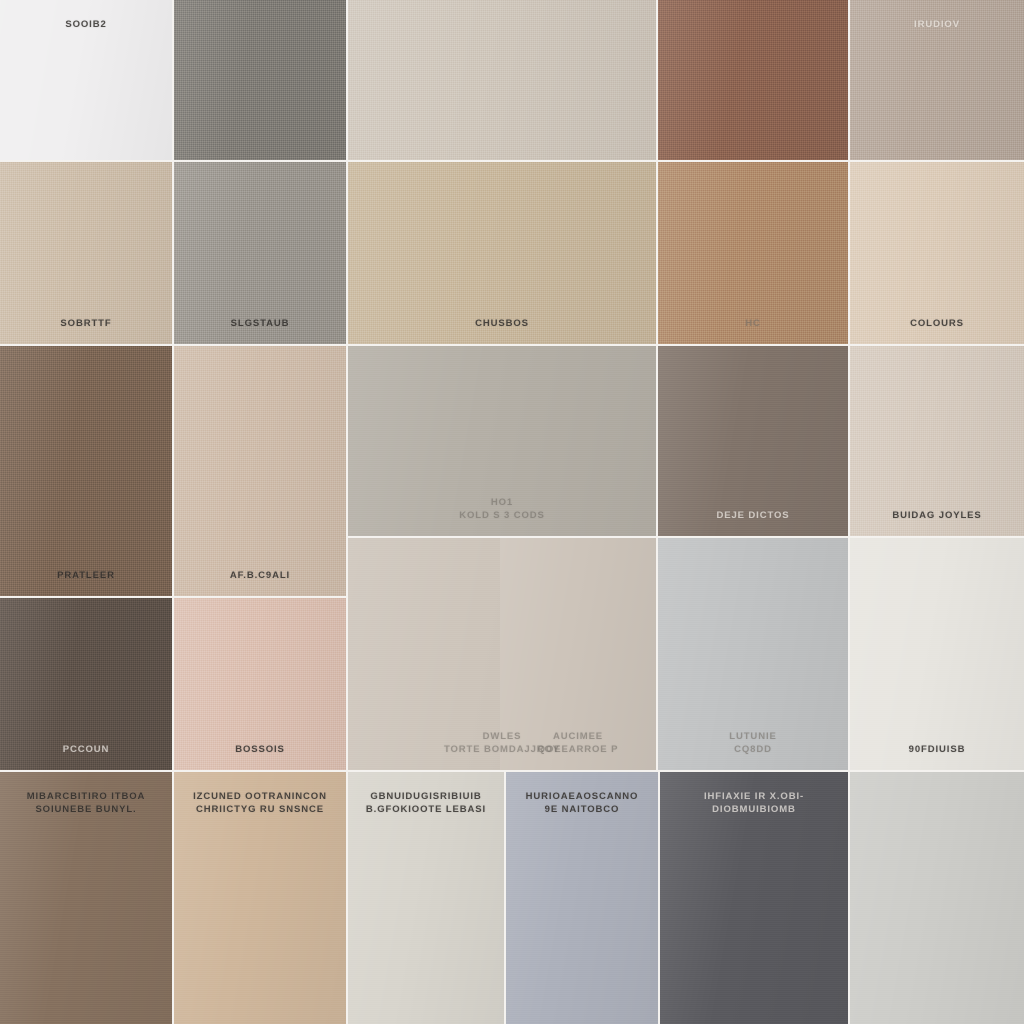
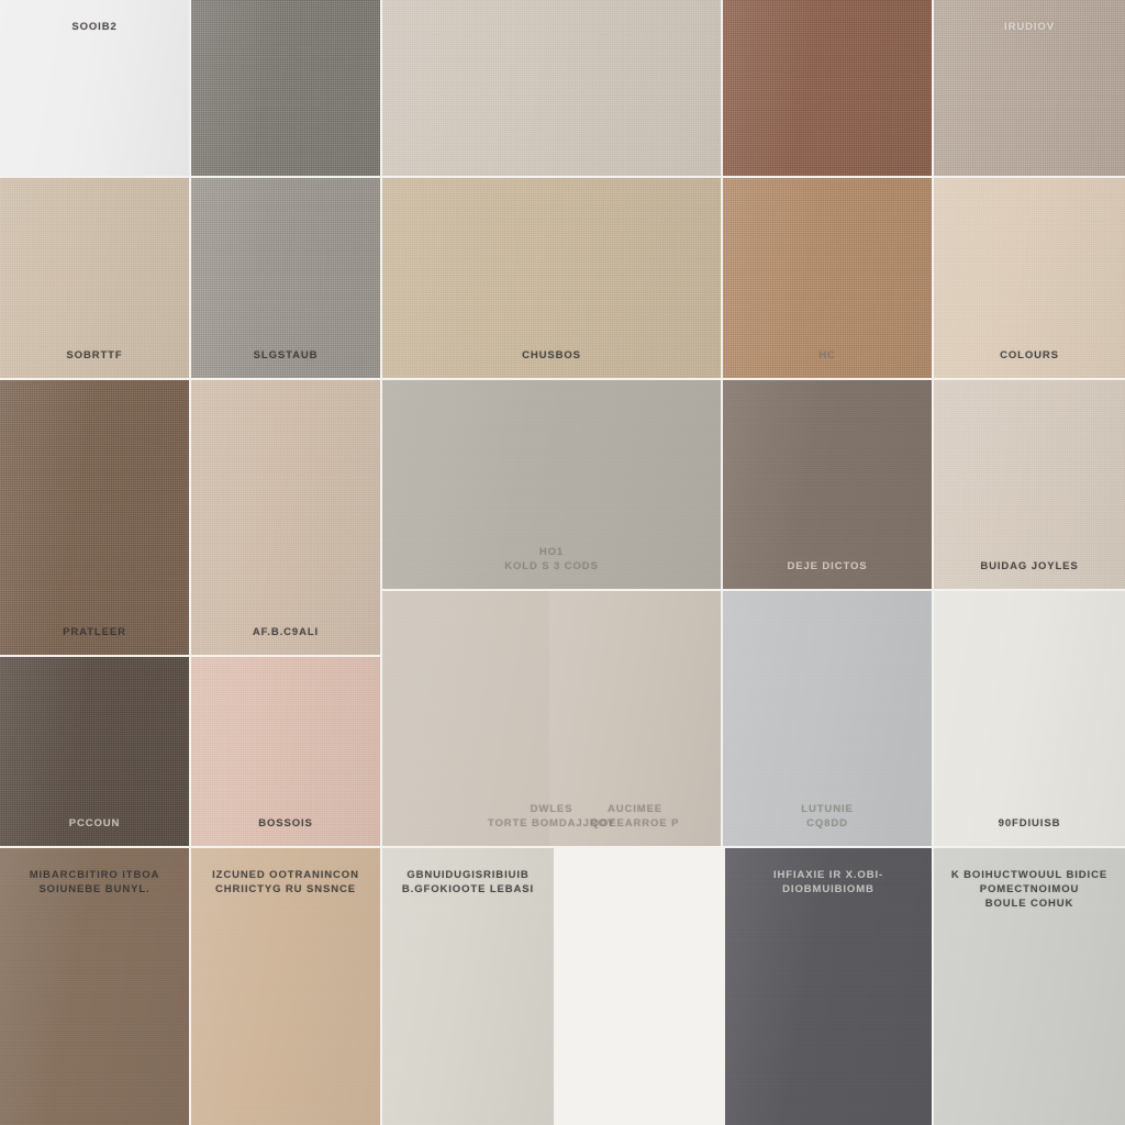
  SOOIB2
  IRUDIOV
  SOBRTTF
  SLGSTAUB
  CHUSBOS
  HC
  COLOURS
  PRATLEER
  AF.B.C9ALI
  HO1
  KOLD S 3 CODS
  DEJE DICTOS
  BUIDAG JOYLES
  PCCOUN
  BOSSOIS
  DWLES
  TORTE BOMDAJJROY
  AUCIMEE
  QOEEARROE P
  LUTUNIE
  CQ8DD
  90FDIUISB
  MIBARCBITIRO ITBOA
  SOIUNEBE BUNYL.
  IZCUNED OOTRANINCON
  CHRIICTYG RU SNSNCE
  GBNUIDUGISRIBIUIB
  B.GFOKIOOTE LEBASI
- HURIOAEAOSCANNO
- 9E NAITOBCO
  IHFIAXIE IR X.OBI-
  DIOBMUIBIOMB
+ K BOIHUCTWOUUL BIDICE
+ POMECTNOIMOU
+ BOULE COHUK
